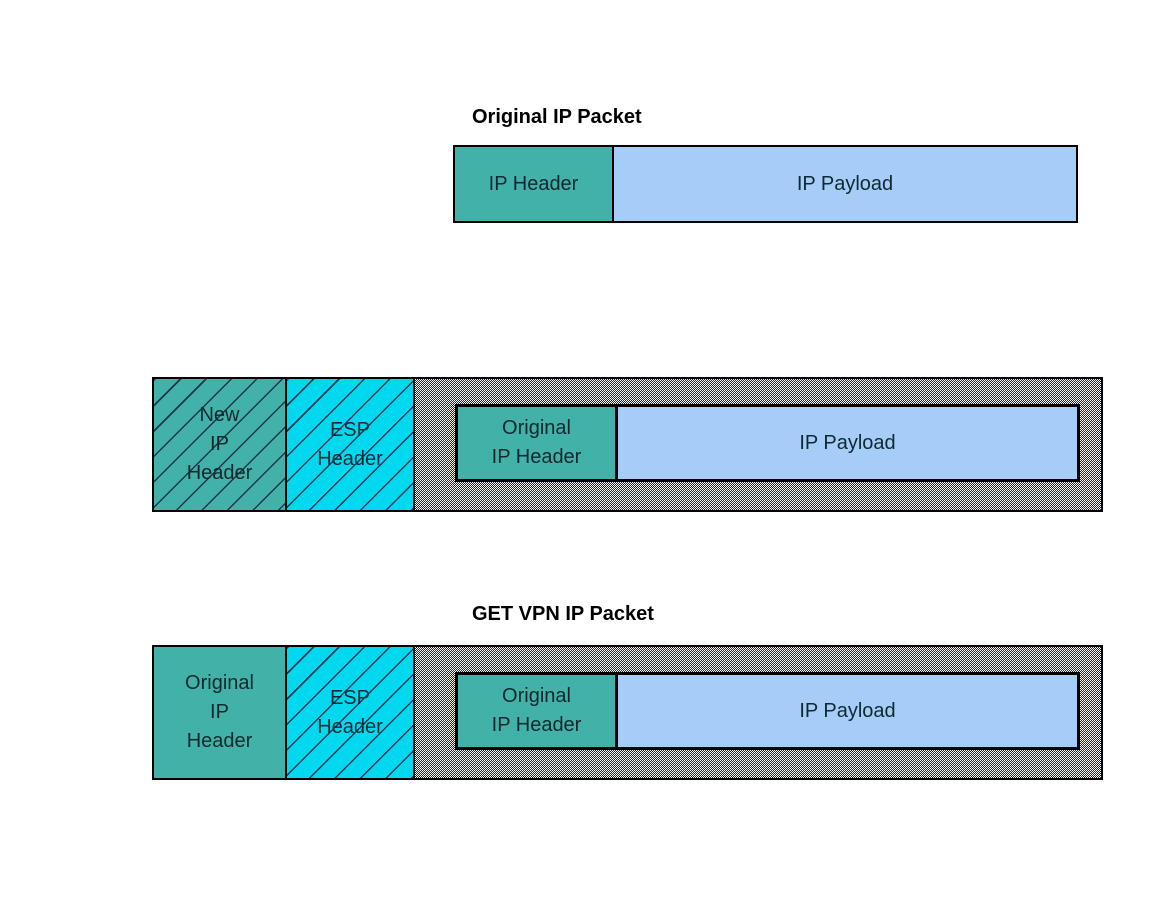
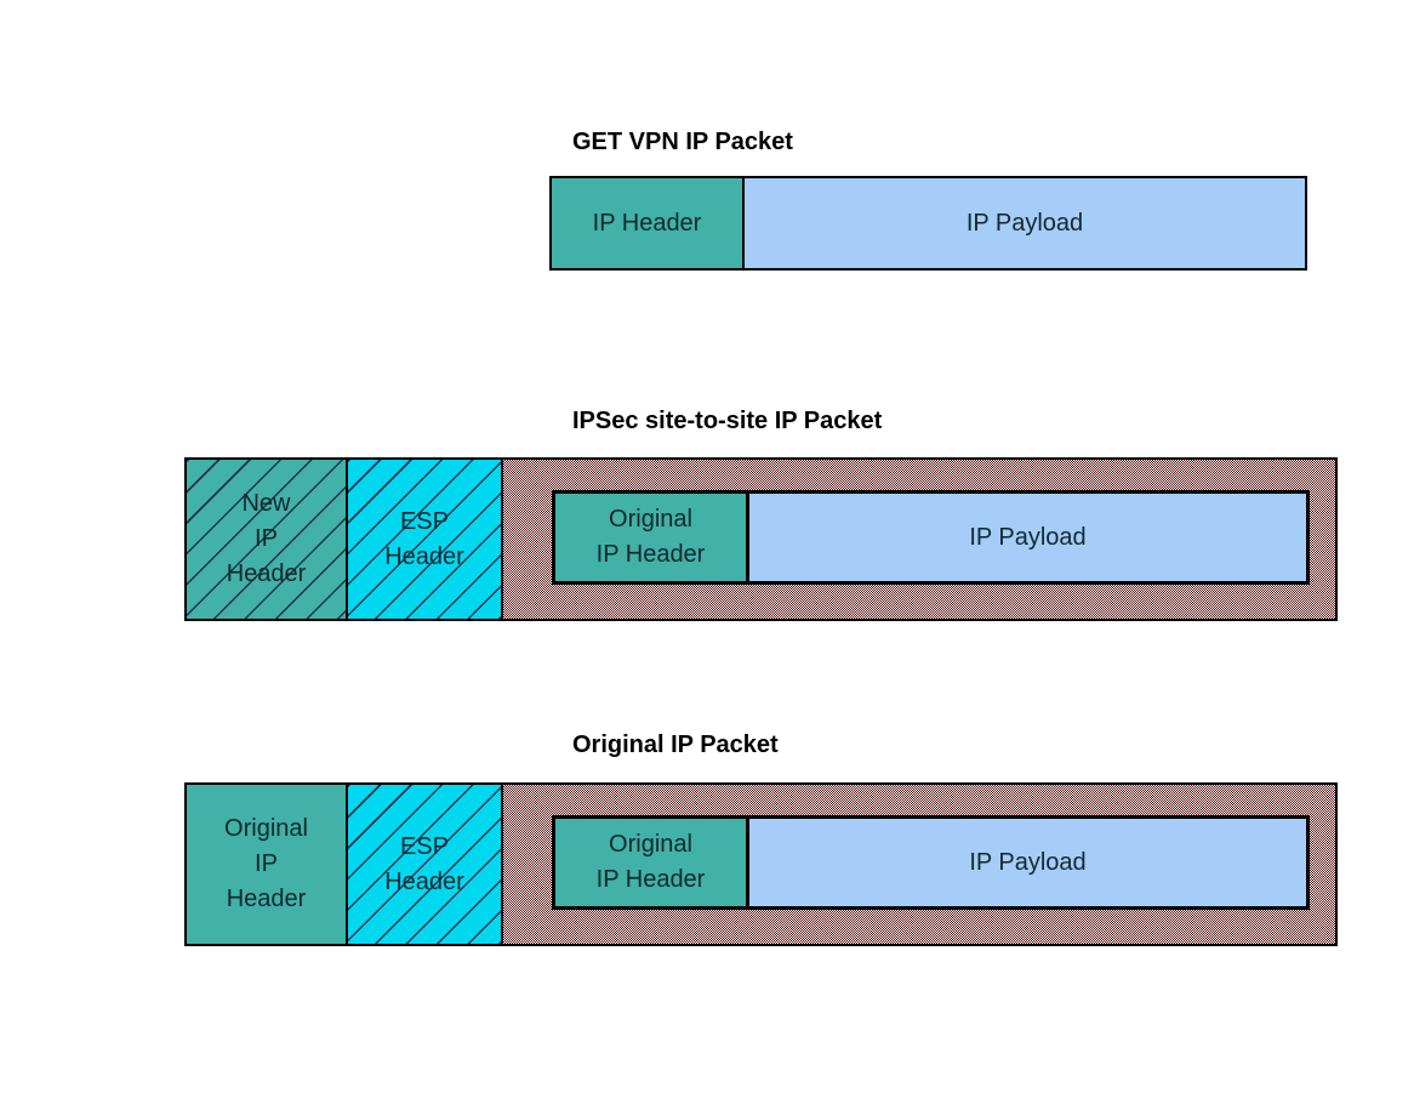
- Original IP Packet
+ GET VPN IP Packet
  IP Header
  IP Payload
+ IPSec site-to-site IP Packet
  New
  IP
  Header
  ESP
  Header
  Original
  IP Header
  IP Payload
- GET VPN IP Packet
+ Original IP Packet
  Original
  IP
  Header
  ESP
  Header
  Original
  IP Header
  IP Payload
